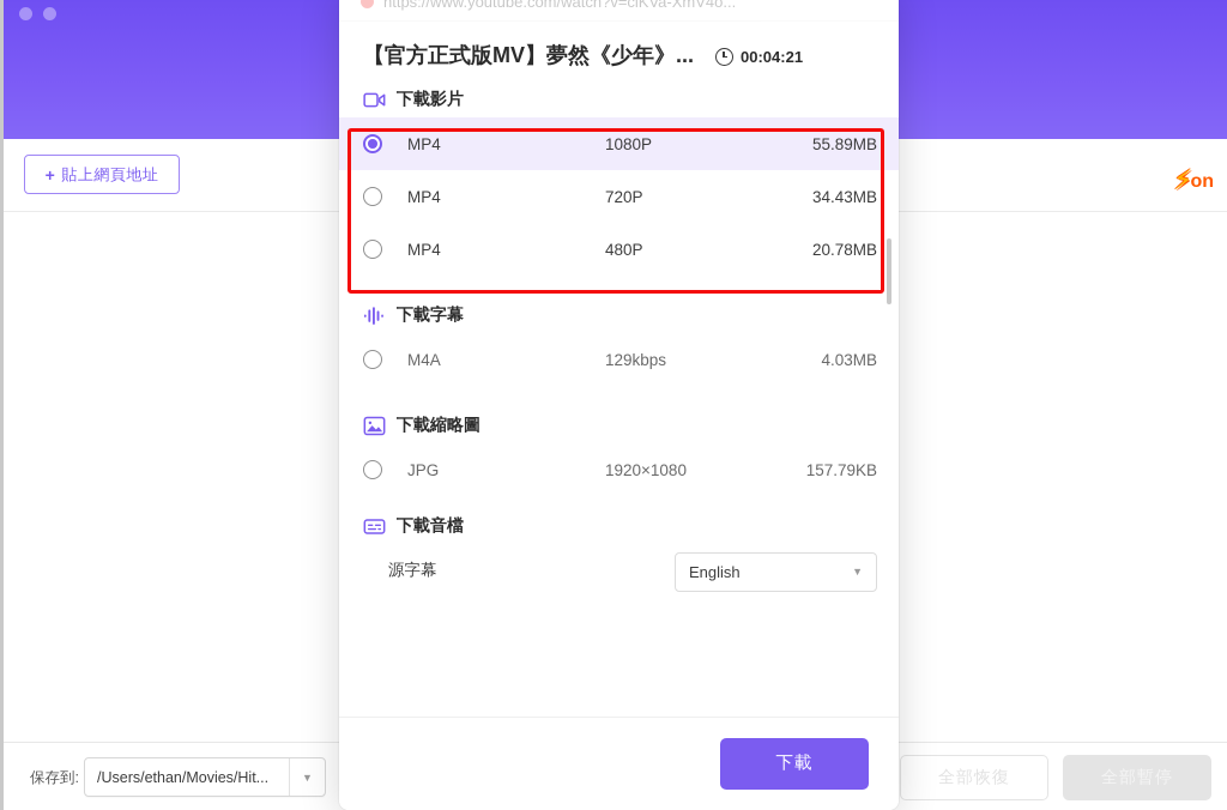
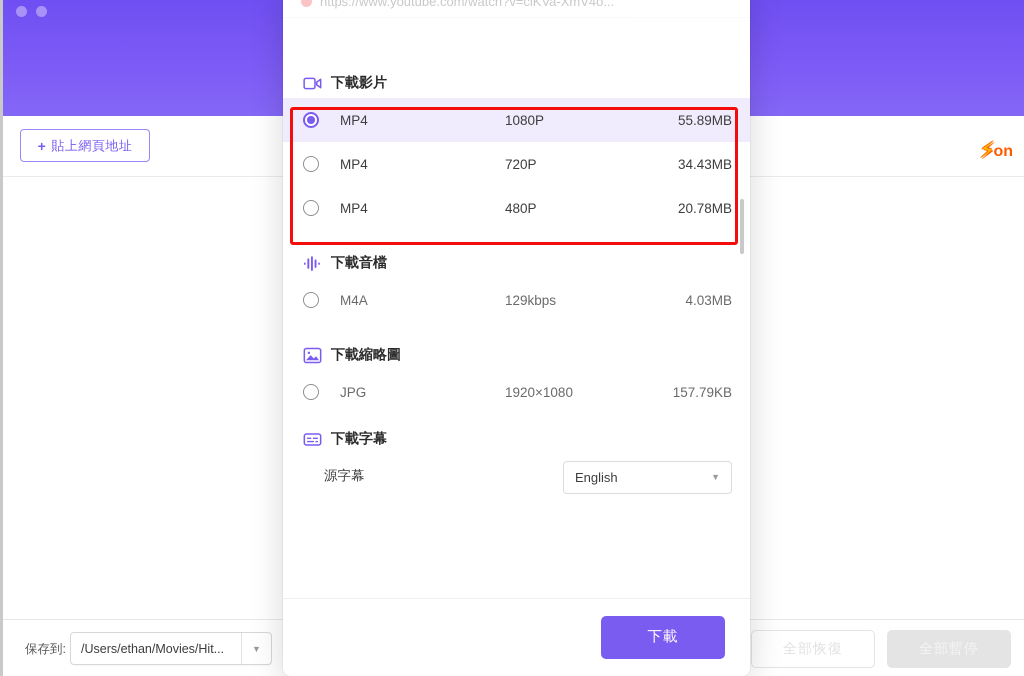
  +
  貼上網頁地址
  ⚡
  on
  保存到:
  /Users/ethan/Movies/Hit...
  ▼
  全部恢復
  https://www.youtube.com/watch?v=ciKVa-XmV4o...
- 【官方正式版MV】夢然《少年》...
- 00:04:21
  下載影片
  MP4
  1080P
  55.89MB
  MP4
  720P
  34.43MB
  MP4
  480P
  20.78MB
- 下載字幕
+ 下載音檔
  M4A
  129kbps
  4.03MB
  下載縮略圖
  JPG
  1920×1080
  157.79KB
- 下載音檔
+ 下載字幕
  源字幕
  English
  ▼
  下載
